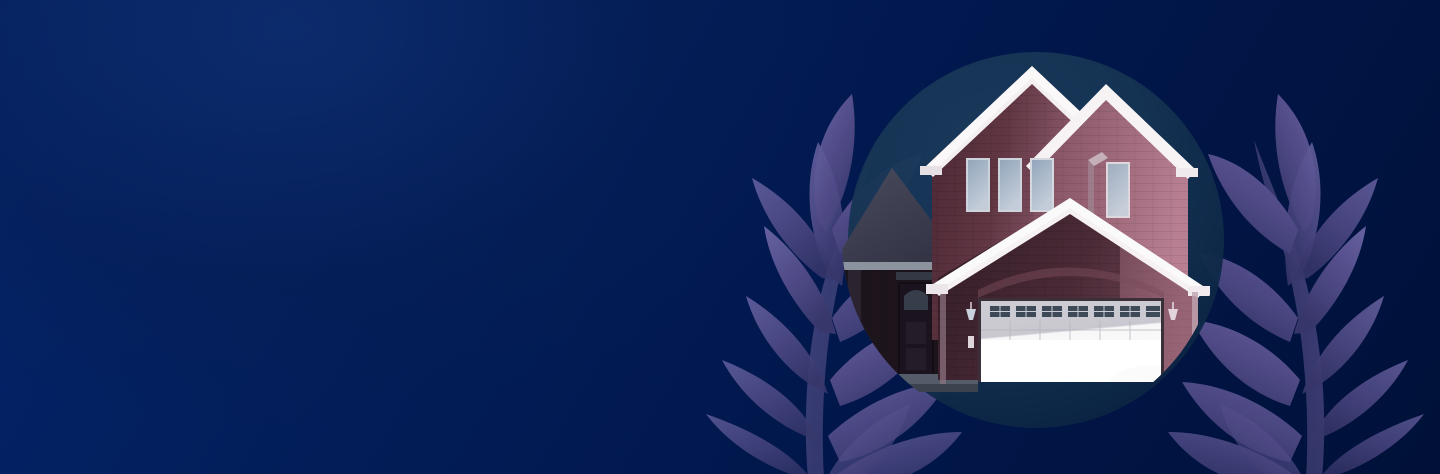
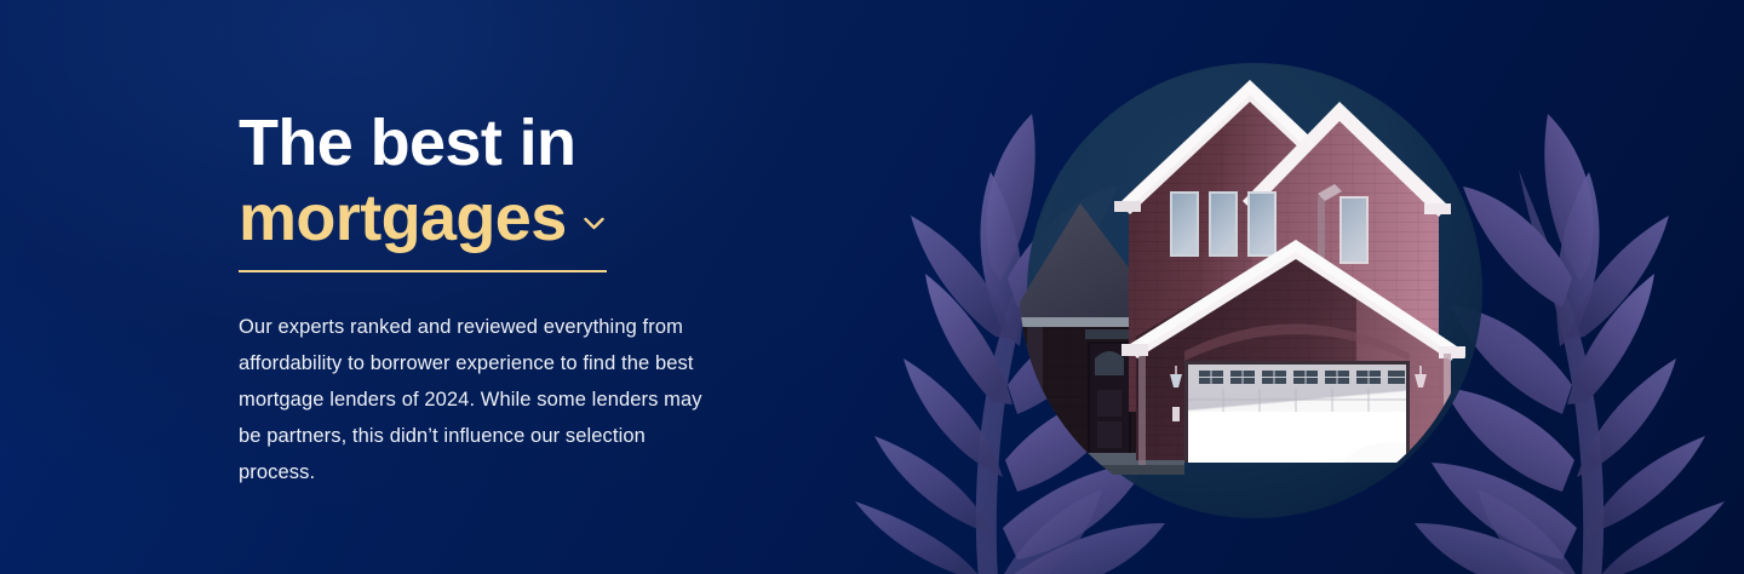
+ The best in
+ mortgages
+ Our experts ranked and reviewed everything from affordability to borrower experience to find the best mortgage lenders of 2024. While some lenders may be partners, this didn’t influence our selection process.
